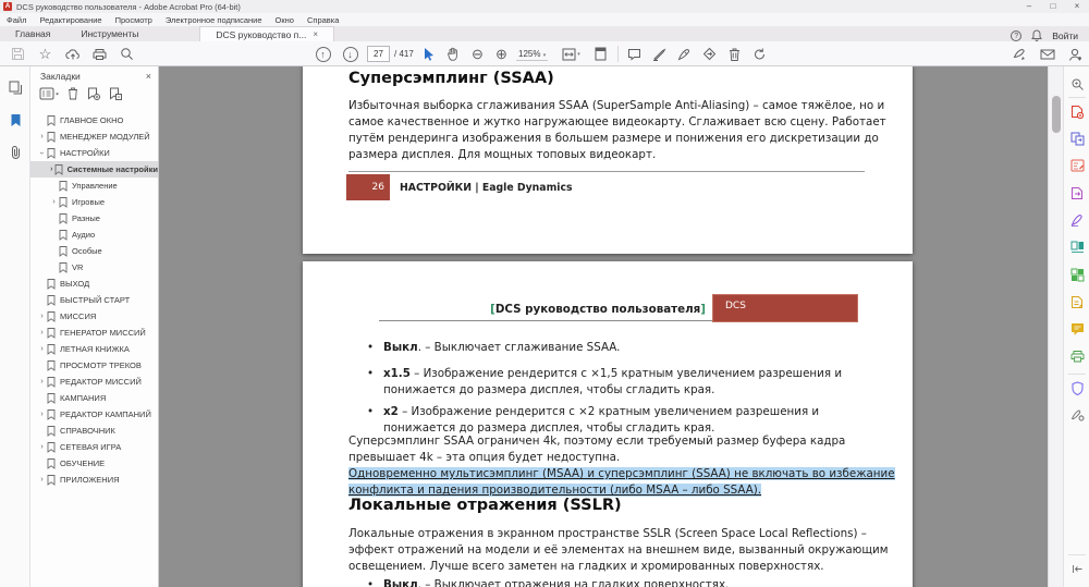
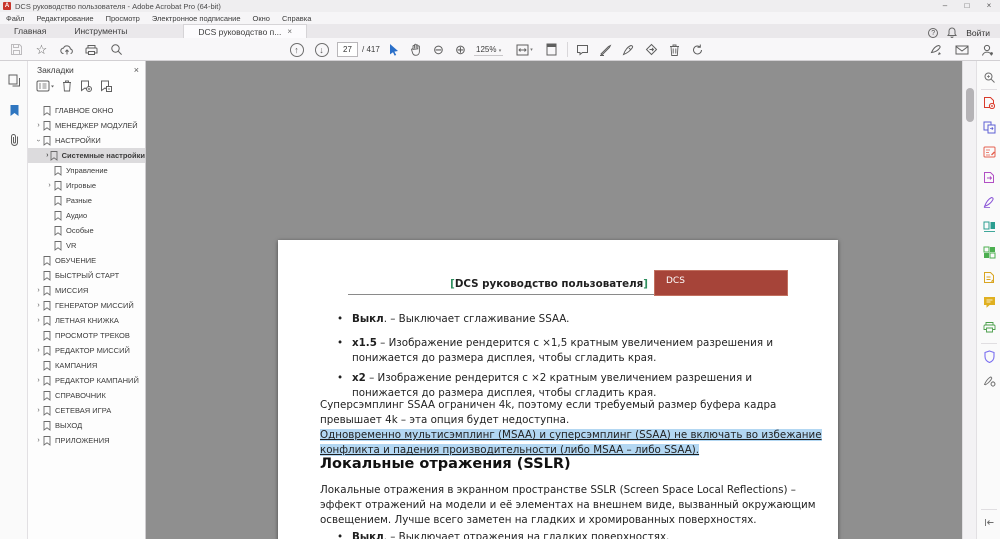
  DCS руководство пользователя - Adobe Acrobat Pro (64-bit)
  –
  □
  ×
  Файл
  Редактирование
  Просмотр
  Электронное подписание
  Окно
  Справка
  Главная
  Инструменты
  DCS руководство п...
  ×
  Войти
  ☆
  ↑
  ↓
  27
  / 417
  ⊖
  ⊕
  125%
  Закладки
  ×
  ГЛАВНОЕ ОКНО
  МЕНЕДЖЕР МОДУЛЕЙ
  НАСТРОЙКИ
  Системные настройки
  Управление
  Игровые
  Разные
  Аудио
  Особые
  VR
- ВЫХОД
+ ОБУЧЕНИЕ
  БЫСТРЫЙ СТАРТ
  МИССИЯ
  ГЕНЕРАТОР МИССИЙ
  ЛЕТНАЯ КНИЖКА
  ПРОСМОТР ТРЕКОВ
  РЕДАКТОР МИССИЙ
  КАМПАНИЯ
  РЕДАКТОР КАМПАНИЙ
  СПРАВОЧНИК
  СЕТЕВАЯ ИГРА
- ОБУЧЕНИЕ
+ ВЫХОД
  ПРИЛОЖЕНИЯ
- Суперсэмплинг (SSAA)
- Избыточная выборка сглаживания SSAA (SuperSample Anti-Aliasing) – самое тяжёлое, но и
- самое качественное и жутко нагружающее видеокарту. Сглаживает всю сцену. Работает
- путём рендеринга изображения в большем размере и понижения его дискретизации до
- размера дисплея. Для мощных топовых видеокарт.
- 26
- НАСТРОЙКИ | Eagle Dynamics
  [DCS руководство пользователя]
  DCS
  Выкл. – Выключает сглаживание SSAA.
  x1.5 – Изображение рендерится с ×1,5 кратным увеличением разрешения и
  понижается до размера дисплея, чтобы сгладить края.
  x2 – Изображение рендерится с ×2 кратным увеличением разрешения и
  понижается до размера дисплея, чтобы сгладить края.
  Суперсэмплинг SSAA ограничен 4k, поэтому если требуемый размер буфера кадра
  превышает 4k – эта опция будет недоступна.
  Одновременно мультисэмплинг (MSAA) и суперсэмплинг (SSAA) не включать во избежание
  конфликта и падения производительности (либо MSAA – либо SSAA).
  Локальные отражения (SSLR)
  Локальные отражения в экранном пространстве SSLR (Screen Space Local Reflections) –
  эффект отражений на модели и её элементах на внешнем виде, вызванный окружающим
  освещением. Лучше всего заметен на гладких и хромированных поверхностях.
  Выкл. – Выключает отражения на гладких поверхностях.
